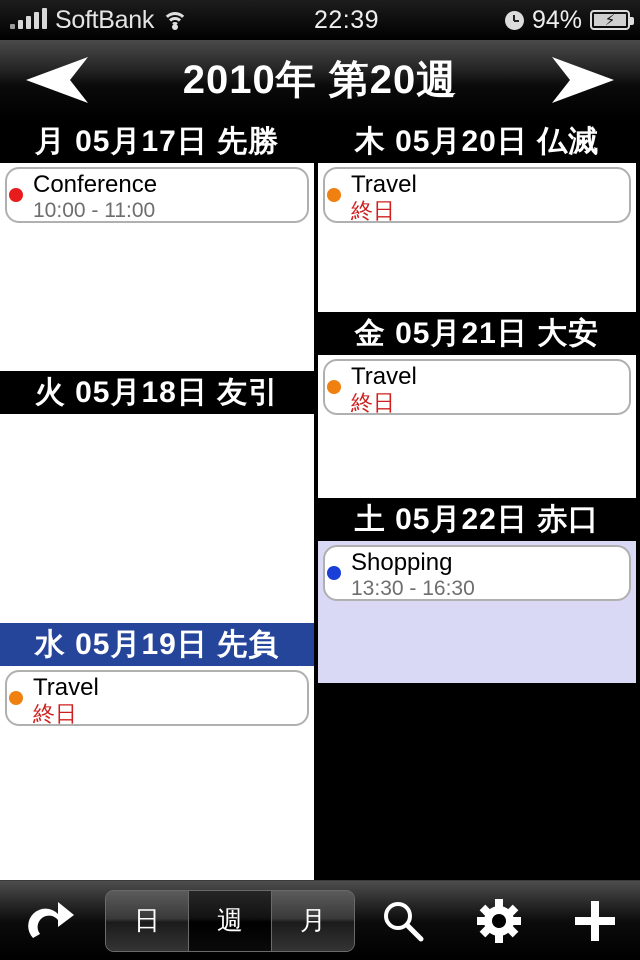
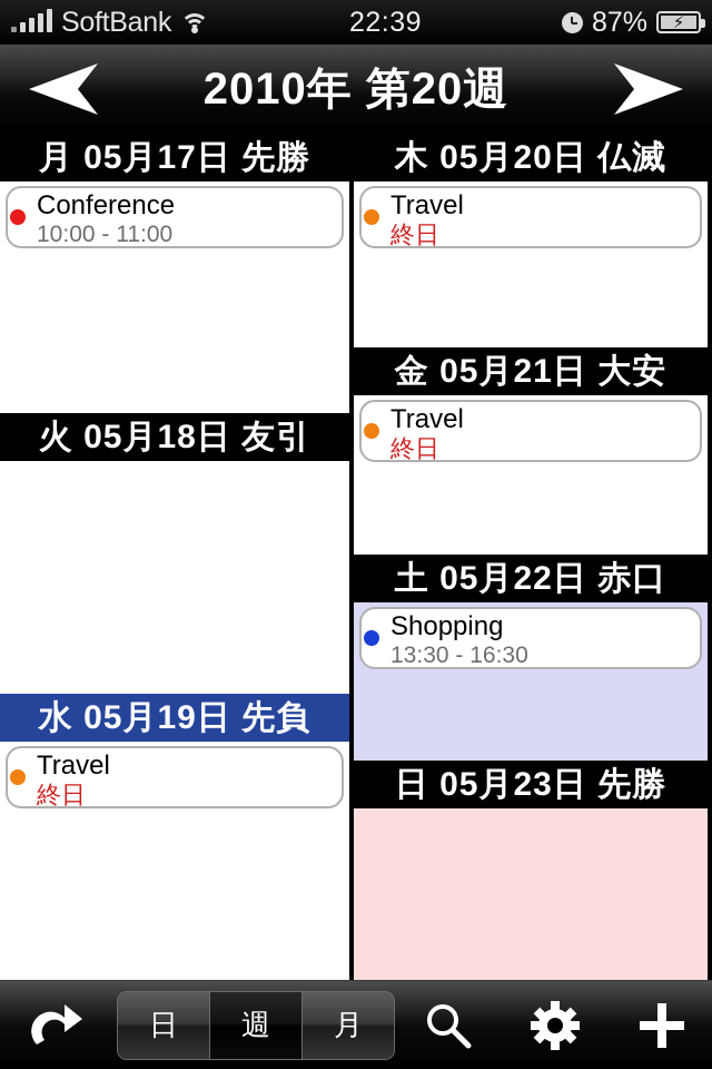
  SoftBank
  22:39
- 94%
+ 87%
  ⚡
  2010年 第20週
  月 05月17日 先勝
  Conference
  10:00 - 11:00
  火 05月18日 友引
  水 05月19日 先負
  Travel
  終日
  木 05月20日 仏滅
  Travel
  終日
  金 05月21日 大安
  Travel
  終日
  土 05月22日 赤口
  Shopping
  13:30 - 16:30
+ 日 05月23日 先勝
  日
  週
  月
